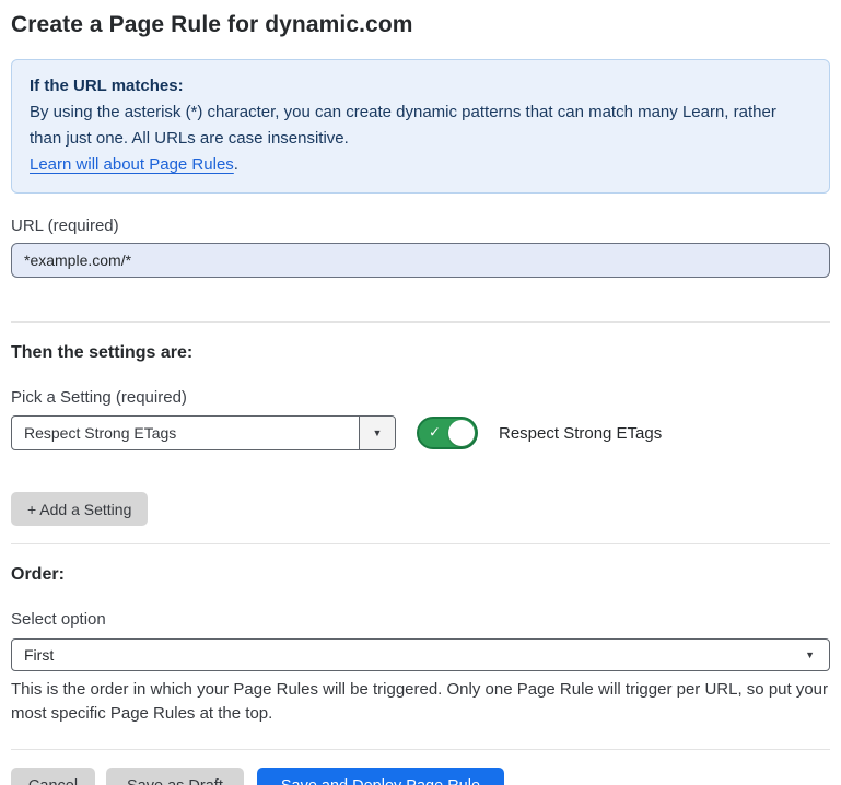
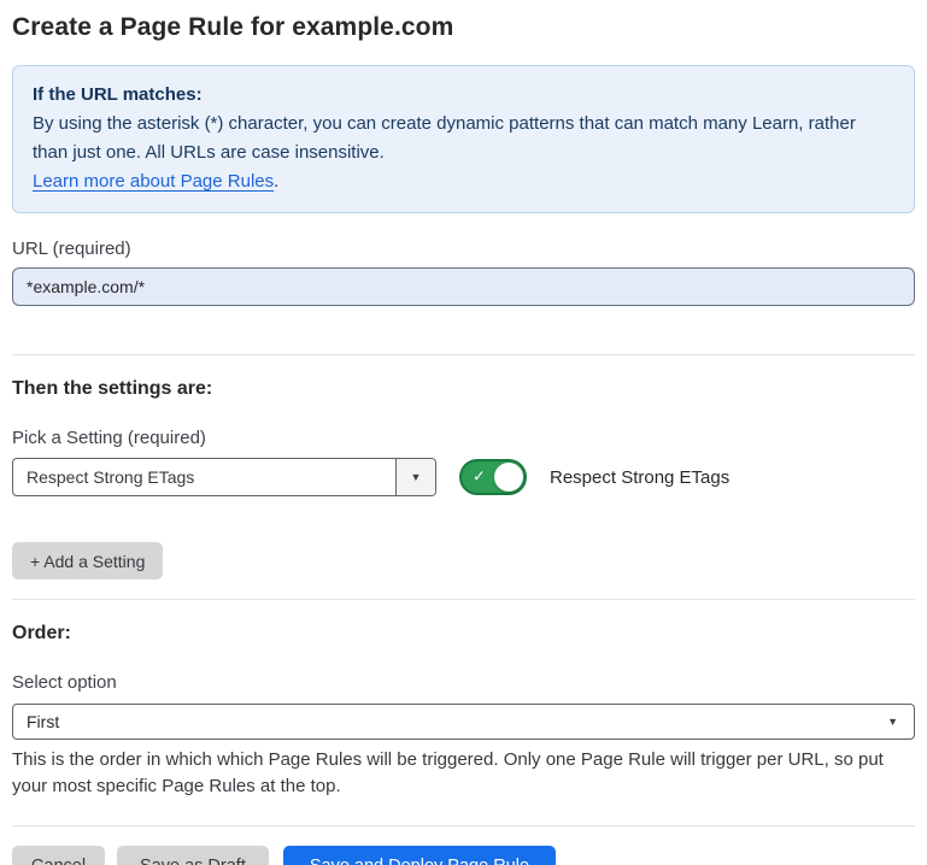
- Create a Page Rule for dynamic.com
+ Create a Page Rule for example.com
  If the URL matches:
  By using the asterisk (*) character, you can create dynamic patterns that can match many Learn, rather than just one. All URLs are case insensitive.
- Learn will about Page Rules.
+ Learn more about Page Rules.
  URL (required)
  *example.com/*
  Then the settings are:
  Pick a Setting (required)
  Respect Strong ETags
  ▼
  ✓
  Respect Strong ETags
  + Add a Setting
  Order:
  Select option
  First
  ▼
- This is the order in which your Page Rules will be triggered. Only one Page Rule will trigger per URL, so put your most specific Page Rules at the top.
+ This is the order in which which Page Rules will be triggered. Only one Page Rule will trigger per URL, so put your most specific Page Rules at the top.
